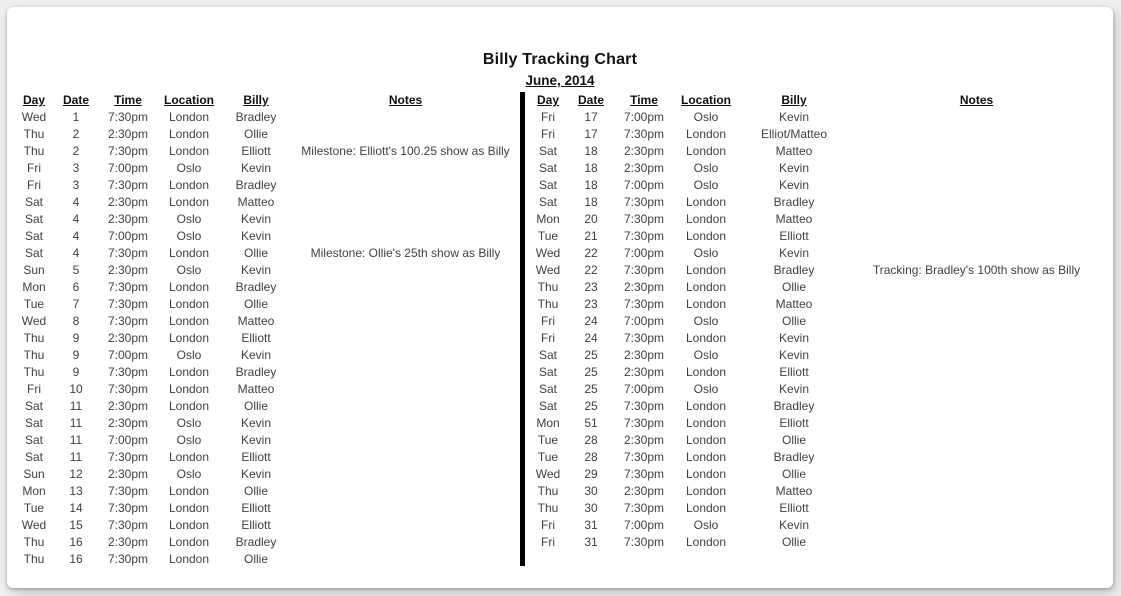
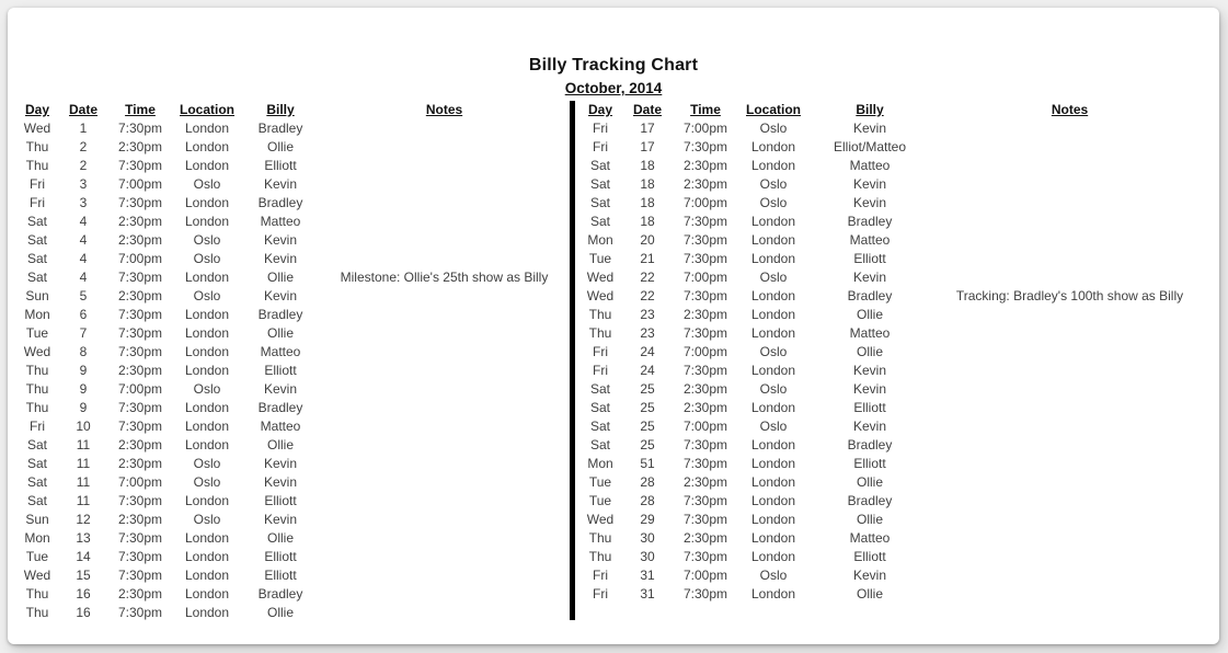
  Billy Tracking Chart
- June, 2014
+ October, 2014
  Day
  Date
  Time
  Location
  Billy
  Notes
  Wed
  1
  7:30pm
  London
  Bradley
  Thu
  2
  2:30pm
  London
  Ollie
  Thu
  2
  7:30pm
  London
  Elliott
- Milestone: Elliott's 100.25 show as Billy
  Fri
  3
  7:00pm
  Oslo
  Kevin
  Fri
  3
  7:30pm
  London
  Bradley
  Sat
  4
  2:30pm
  London
  Matteo
  Sat
  4
  2:30pm
  Oslo
  Kevin
  Sat
  4
  7:00pm
  Oslo
  Kevin
  Sat
  4
  7:30pm
  London
  Ollie
  Milestone: Ollie's 25th show as Billy
  Sun
  5
  2:30pm
  Oslo
  Kevin
  Mon
  6
  7:30pm
  London
  Bradley
  Tue
  7
  7:30pm
  London
  Ollie
  Wed
  8
  7:30pm
  London
  Matteo
  Thu
  9
  2:30pm
  London
  Elliott
  Thu
  9
  7:00pm
  Oslo
  Kevin
  Thu
  9
  7:30pm
  London
  Bradley
  Fri
  10
  7:30pm
  London
  Matteo
  Sat
  11
  2:30pm
  London
  Ollie
  Sat
  11
  2:30pm
  Oslo
  Kevin
  Sat
  11
  7:00pm
  Oslo
  Kevin
  Sat
  11
  7:30pm
  London
  Elliott
  Sun
  12
  2:30pm
  Oslo
  Kevin
  Mon
  13
  7:30pm
  London
  Ollie
  Tue
  14
  7:30pm
  London
  Elliott
  Wed
  15
  7:30pm
  London
  Elliott
  Thu
  16
  2:30pm
  London
  Bradley
  Thu
  16
  7:30pm
  London
  Ollie
  Day
  Date
  Time
  Location
  Billy
  Notes
  Fri
  17
  7:00pm
  Oslo
  Kevin
  Fri
  17
  7:30pm
  London
  Elliot/Matteo
  Sat
  18
  2:30pm
  London
  Matteo
  Sat
  18
  2:30pm
  Oslo
  Kevin
  Sat
  18
  7:00pm
  Oslo
  Kevin
  Sat
  18
  7:30pm
  London
  Bradley
  Mon
  20
  7:30pm
  London
  Matteo
  Tue
  21
  7:30pm
  London
  Elliott
  Wed
  22
  7:00pm
  Oslo
  Kevin
  Wed
  22
  7:30pm
  London
  Bradley
  Tracking: Bradley's 100th show as Billy
  Thu
  23
  2:30pm
  London
  Ollie
  Thu
  23
  7:30pm
  London
  Matteo
  Fri
  24
  7:00pm
  Oslo
  Ollie
  Fri
  24
  7:30pm
  London
  Kevin
  Sat
  25
  2:30pm
  Oslo
  Kevin
  Sat
  25
  2:30pm
  London
  Elliott
  Sat
  25
  7:00pm
  Oslo
  Kevin
  Sat
  25
  7:30pm
  London
  Bradley
  Mon
  51
  7:30pm
  London
  Elliott
  Tue
  28
  2:30pm
  London
  Ollie
  Tue
  28
  7:30pm
  London
  Bradley
  Wed
  29
  7:30pm
  London
  Ollie
  Thu
  30
  2:30pm
  London
  Matteo
  Thu
  30
  7:30pm
  London
  Elliott
  Fri
  31
  7:00pm
  Oslo
  Kevin
  Fri
  31
  7:30pm
  London
  Ollie
